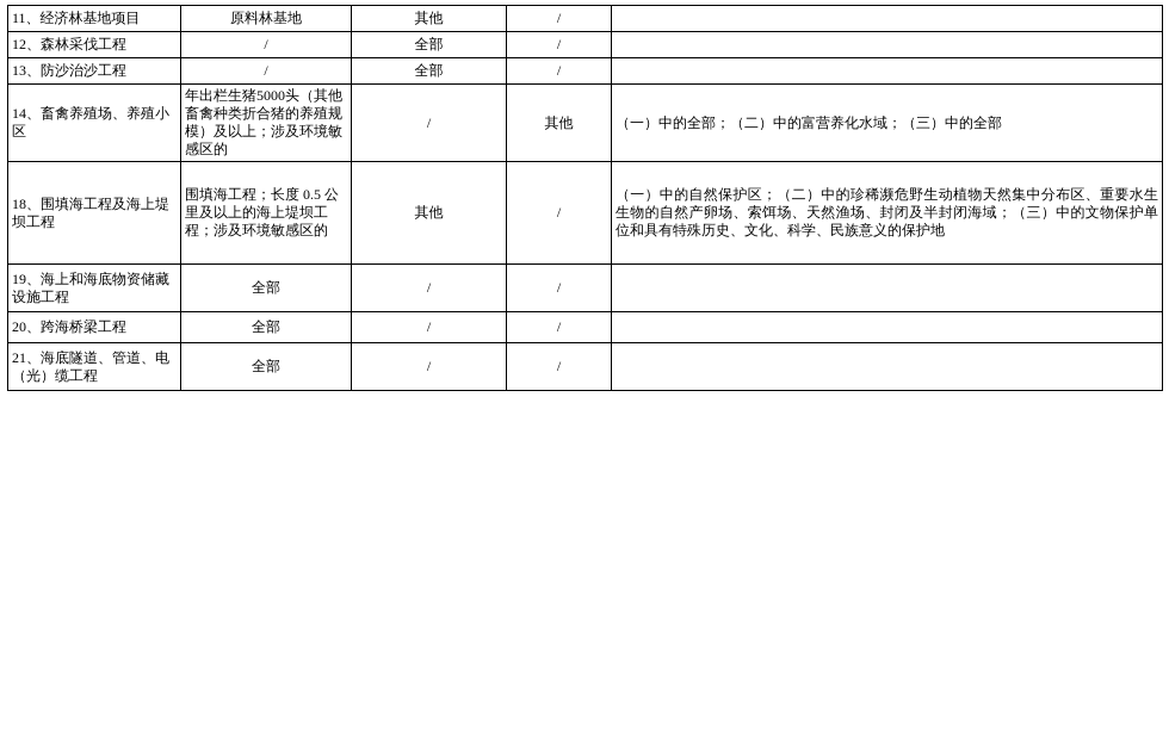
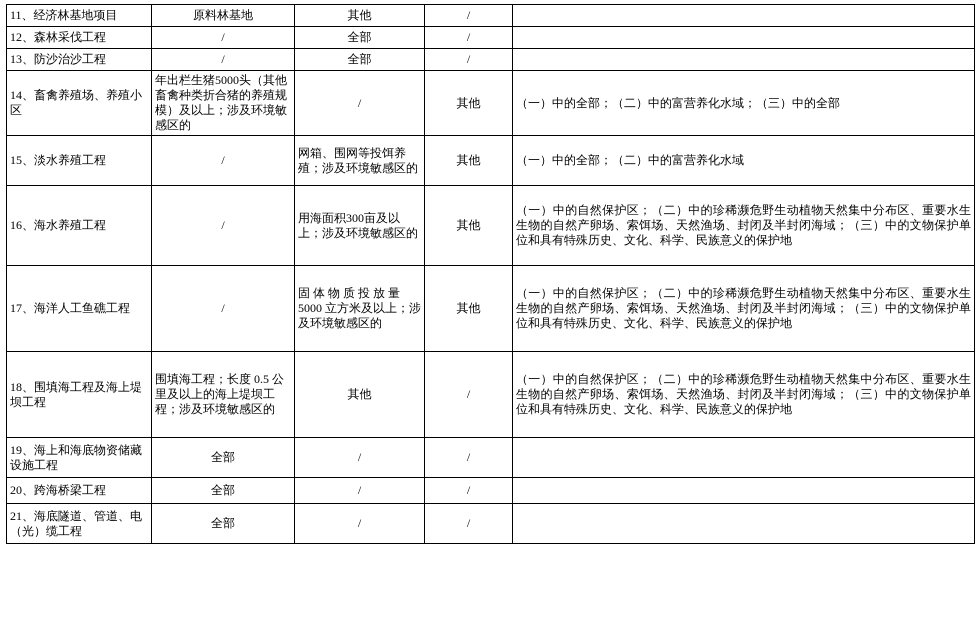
  11、经济林基地项目	原料林基地	其他	/
  12、森林采伐工程	/	全部	/
  13、防沙治沙工程	/	全部	/
  14、畜禽养殖场、养殖小区	年出栏生猪5000头（其他畜禽种类折合猪的养殖规模）及以上；涉及环境敏感区的	/	其他	（一）中的全部；（二）中的富营养化水域；（三）中的全部
+ 15、淡水养殖工程	/	网箱、围网等投饵养殖；涉及环境敏感区的	其他	（一）中的全部；（二）中的富营养化水域
+ 16、海水养殖工程	/	用海面积300亩及以上；涉及环境敏感区的	其他	（一）中的自然保护区；（二）中的珍稀濒危野生动植物天然集中分布区、重要水生生物的自然产卵场、索饵场、天然渔场、封闭及半封闭海域；（三）中的文物保护单位和具有特殊历史、文化、科学、民族意义的保护地
+ 17、海洋人工鱼礁工程	/	固 体 物 质 投 放 量 5000 立方米及以上；涉及环境敏感区的	其他	（一）中的自然保护区；（二）中的珍稀濒危野生动植物天然集中分布区、重要水生生物的自然产卵场、索饵场、天然渔场、封闭及半封闭海域；（三）中的文物保护单位和具有特殊历史、文化、科学、民族意义的保护地
  18、围填海工程及海上堤坝工程	围填海工程；长度 0.5 公里及以上的海上堤坝工程；涉及环境敏感区的	其他	/	（一）中的自然保护区；（二）中的珍稀濒危野生动植物天然集中分布区、重要水生生物的自然产卵场、索饵场、天然渔场、封闭及半封闭海域；（三）中的文物保护单位和具有特殊历史、文化、科学、民族意义的保护地
  19、海上和海底物资储藏设施工程	全部	/	/
  20、跨海桥梁工程	全部	/	/
  21、海底隧道、管道、电（光）缆工程	全部	/	/
